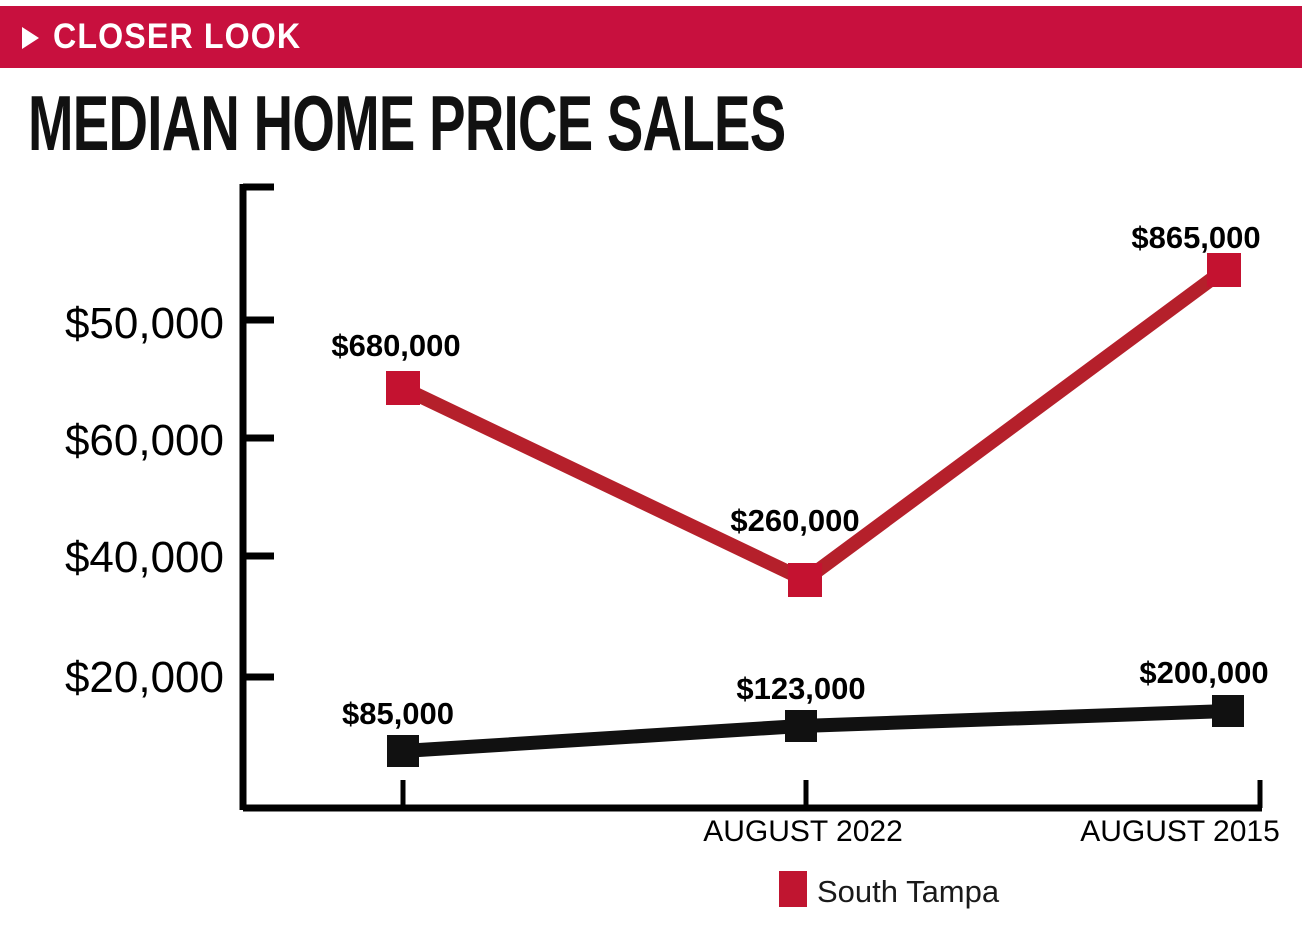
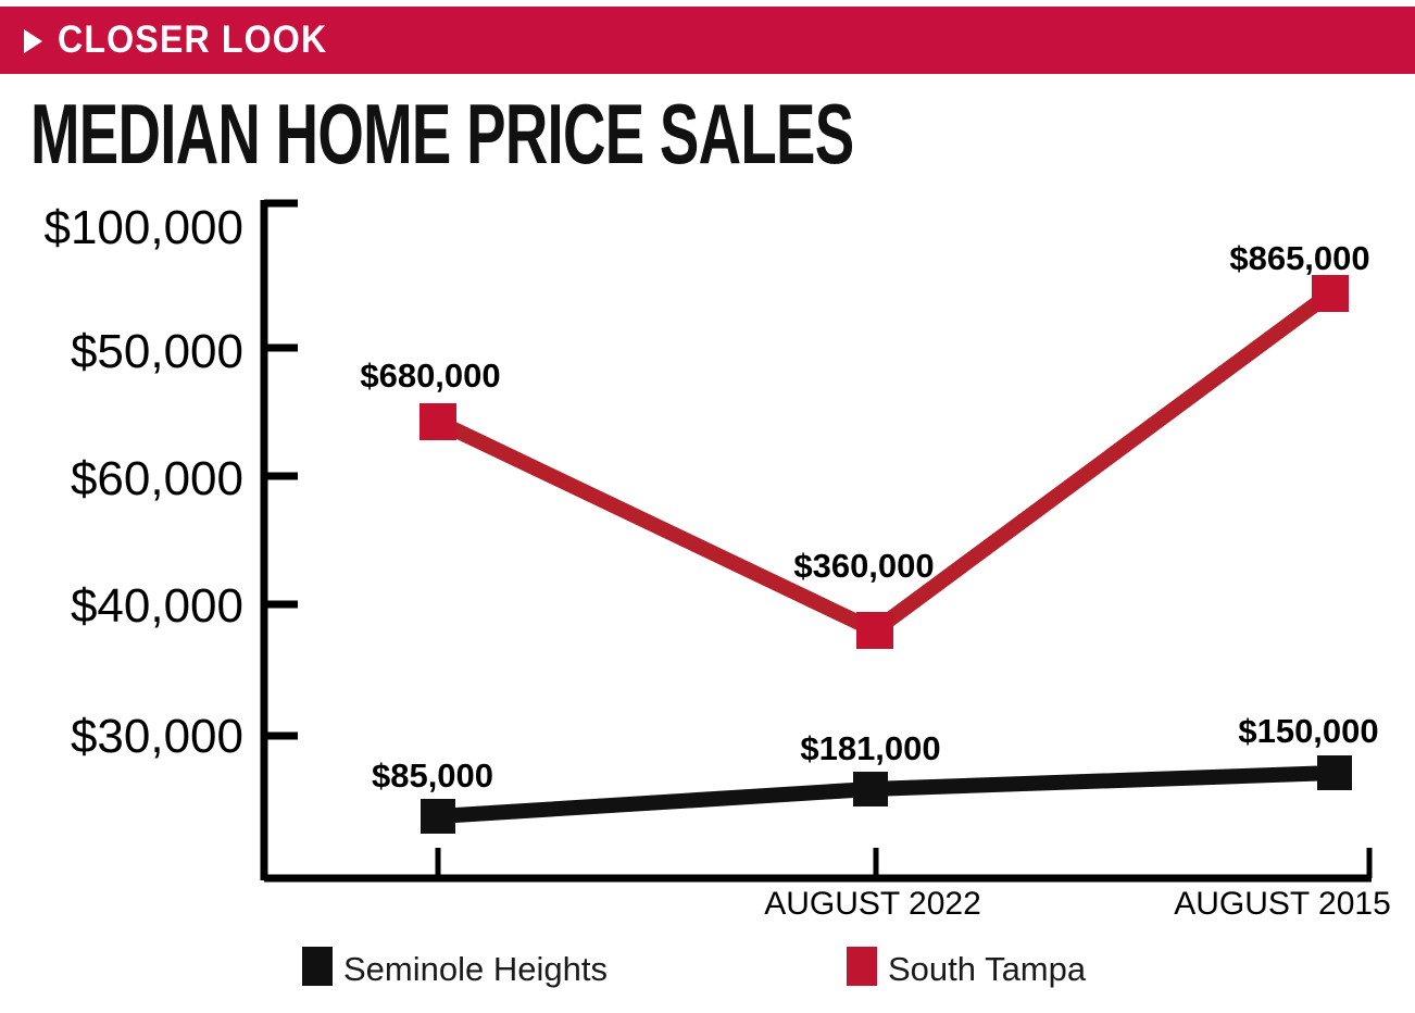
  CLOSER LOOK
  MEDIAN HOME PRICE SALES
+ $100,000
  $50,000
  $60,000
  $40,000
- $20,000
+ $30,000
  AUGUST 2022
  AUGUST 2015
  $680,000
- $260,000
+ $360,000
  $865,000
  $85,000
- $123,000
+ $181,000
- $200,000
+ $150,000
+ Seminole Heights
  South Tampa
